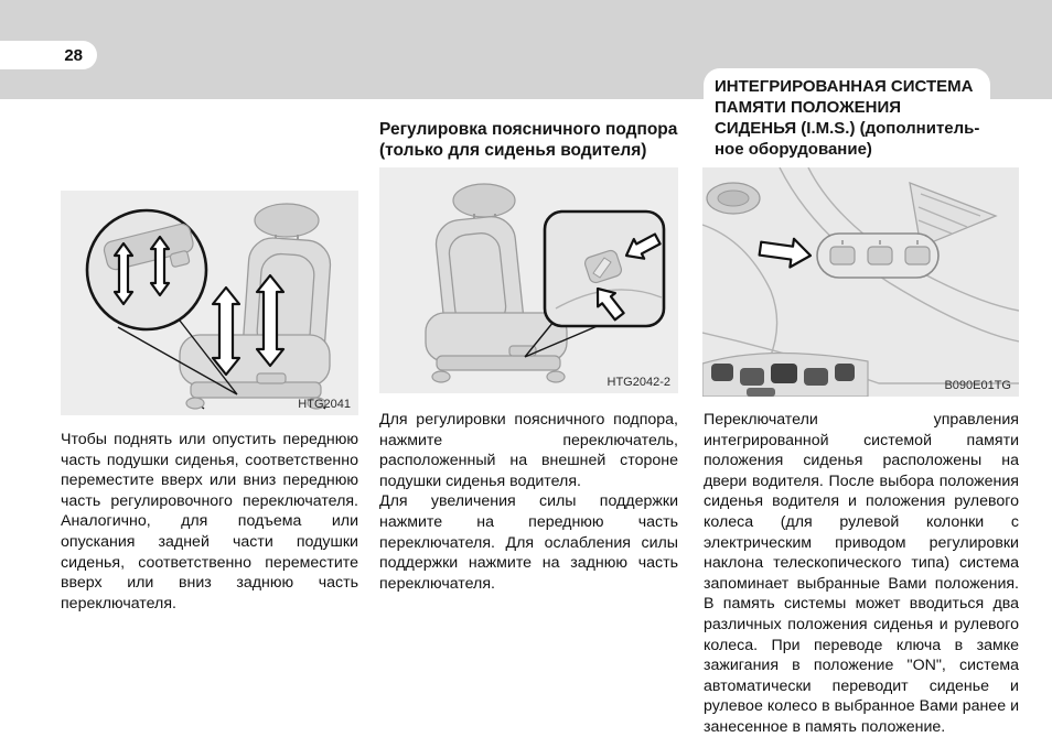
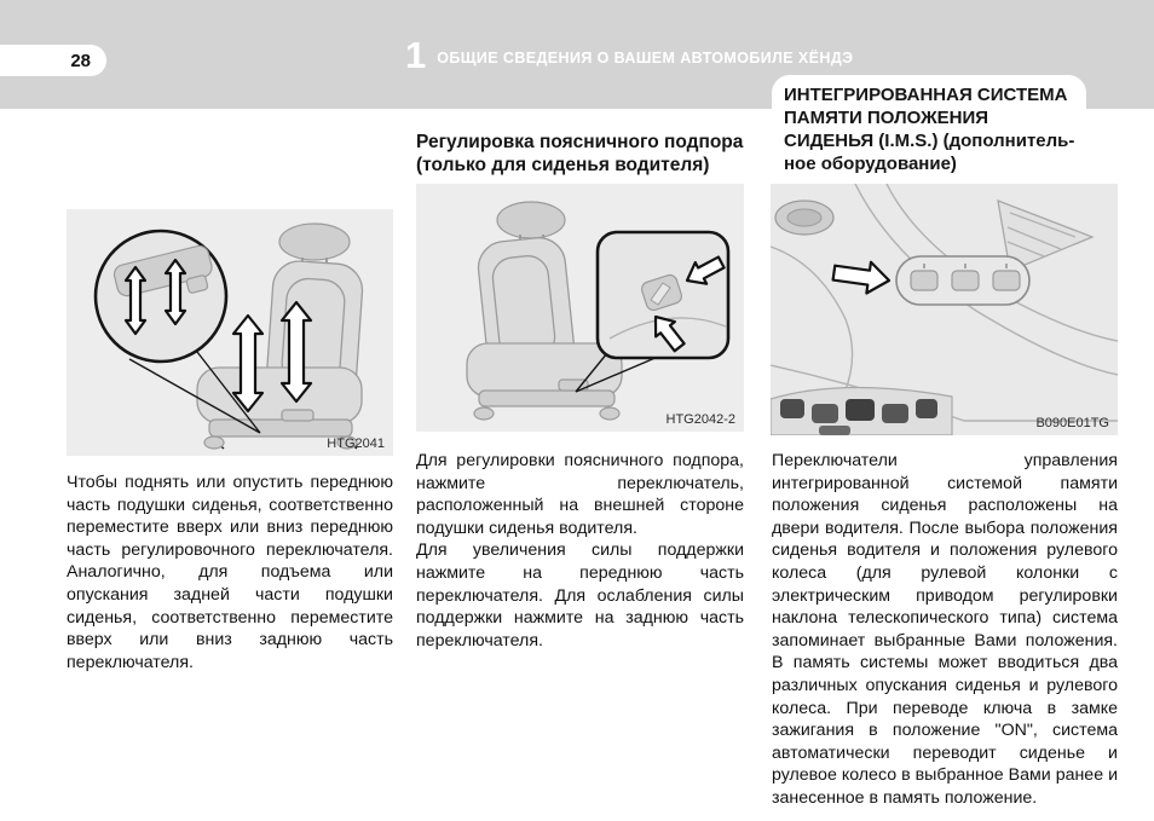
  28
+ 1
+ ОБЩИЕ СВЕДЕНИЯ О ВАШЕМ АВТОМОБИЛЕ ХЁНДЭ
  HTG2041
  Чтобы поднять или опустить переднюю часть подушки сиденья, соответственно переместите вверх или вниз переднюю часть регулировочного переключателя. Аналогично, для подъема или опускания задней части подушки сиденья, соответственно переместите вверх или вниз заднюю часть переключателя.
  Регулировка поясничного подпора
  (только для сиденья водителя)
  HTG2042-2
  Для регулировки поясничного подпора, нажмите переключатель, расположенный на внешней стороне подушки сиденья водителя.
  Для увеличения силы поддержки нажмите на переднюю часть переключателя. Для ослабления силы поддержки нажмите на заднюю часть переключателя.
  ИНТЕГРИРОВАННАЯ СИСТЕМА
  ПАМЯТИ ПОЛОЖЕНИЯ
  СИДЕНЬЯ (I.M.S.) (дополнитель-
  ное оборудование)
  B090E01TG
- Переключатели управления интегрированной системой памяти положения сиденья расположены на двери водителя. После выбора положения сиденья водителя и положения рулевого колеса (для рулевой колонки с электрическим приводом регулировки наклона телескопического типа) система запоминает выбранные Вами положения. В память системы может вводиться два различных положения сиденья и рулевого колеса. При переводе ключа в замке зажигания в положение "ON", система автоматически переводит сиденье и рулевое колесо в выбранное Вами ранее и занесенное в память положение.
+ Переключатели управления интегрированной системой памяти положения сиденья расположены на двери водителя. После выбора положения сиденья водителя и положения рулевого колеса (для рулевой колонки с электрическим приводом регулировки наклона телескопического типа) система запоминает выбранные Вами положения. В память системы может вводиться два различных опускания сиденья и рулевого колеса. При переводе ключа в замке зажигания в положение "ON", система автоматически переводит сиденье и рулевое колесо в выбранное Вами ранее и занесенное в память положение.
